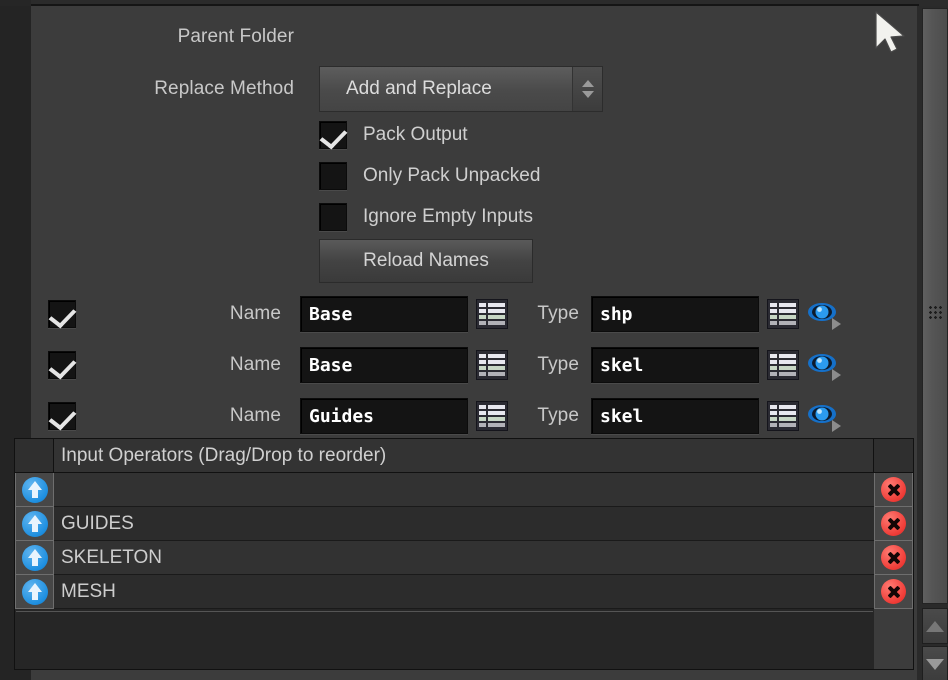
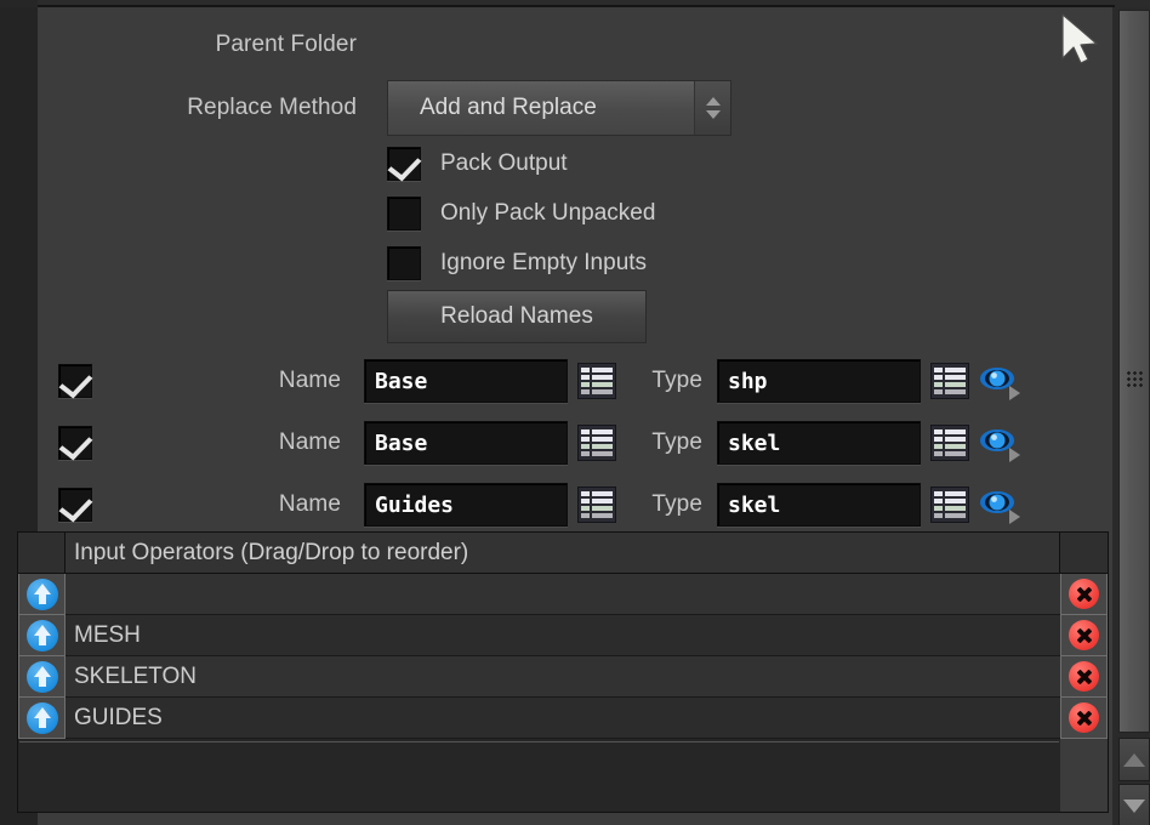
  Parent Folder
  Replace Method
  Add and Replace
  Pack Output
  Only Pack Unpacked
  Ignore Empty Inputs
  Reload Names
  Name
  Base
  Type
  shp
  Name
  Base
  Type
  skel
  Name
  Guides
  Type
  skel
  Input Operators (Drag/Drop to reorder)
- GUIDES
+ MESH
  SKELETON
- MESH
+ GUIDES
